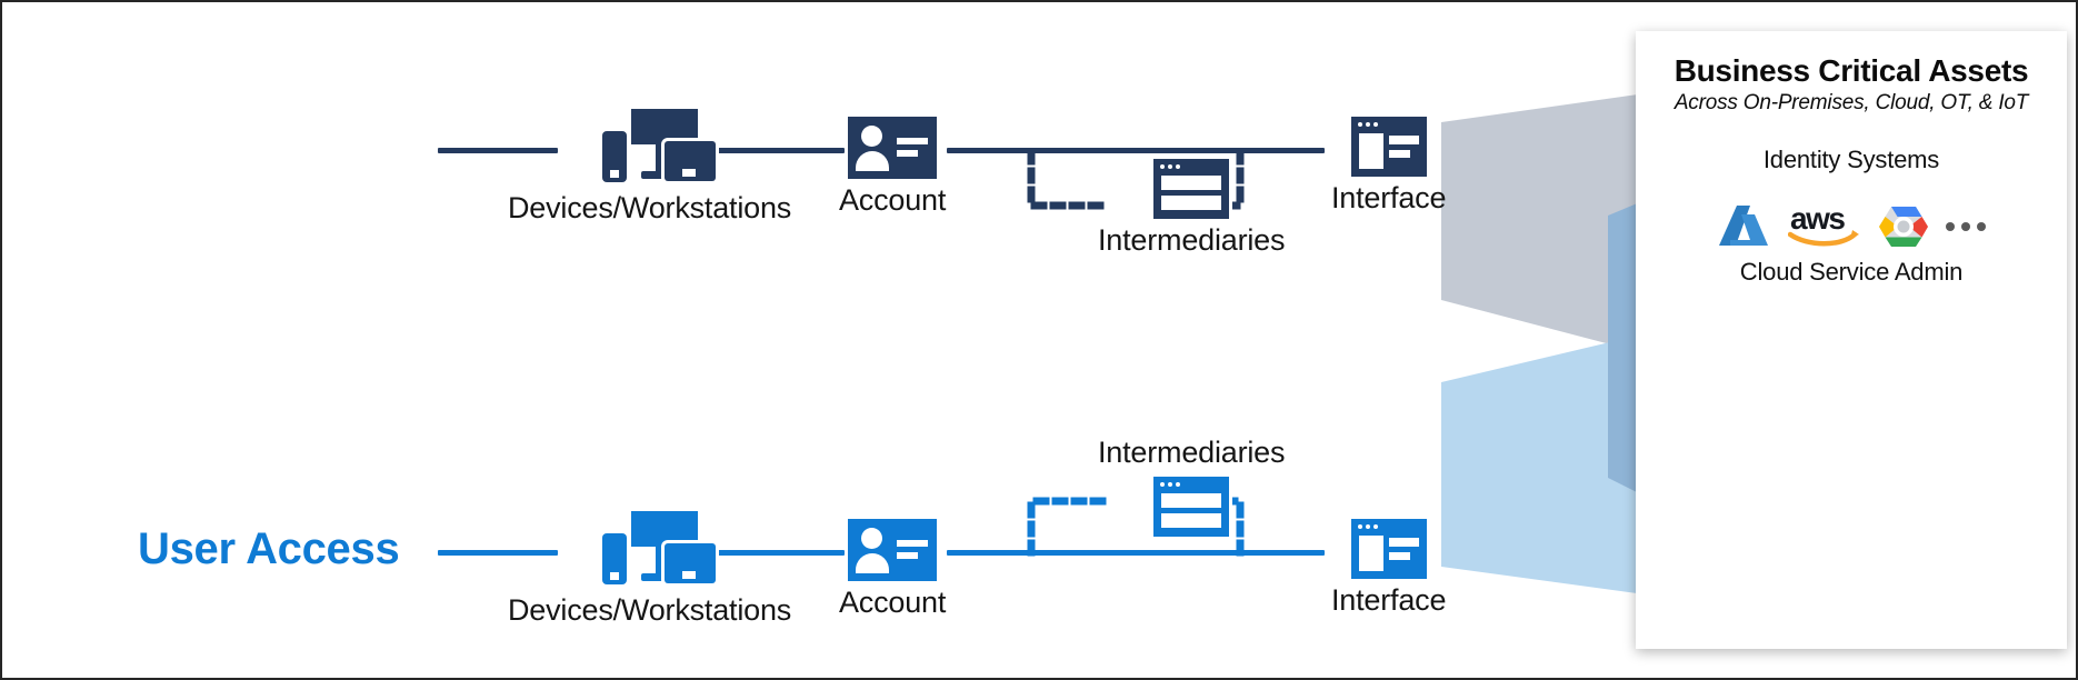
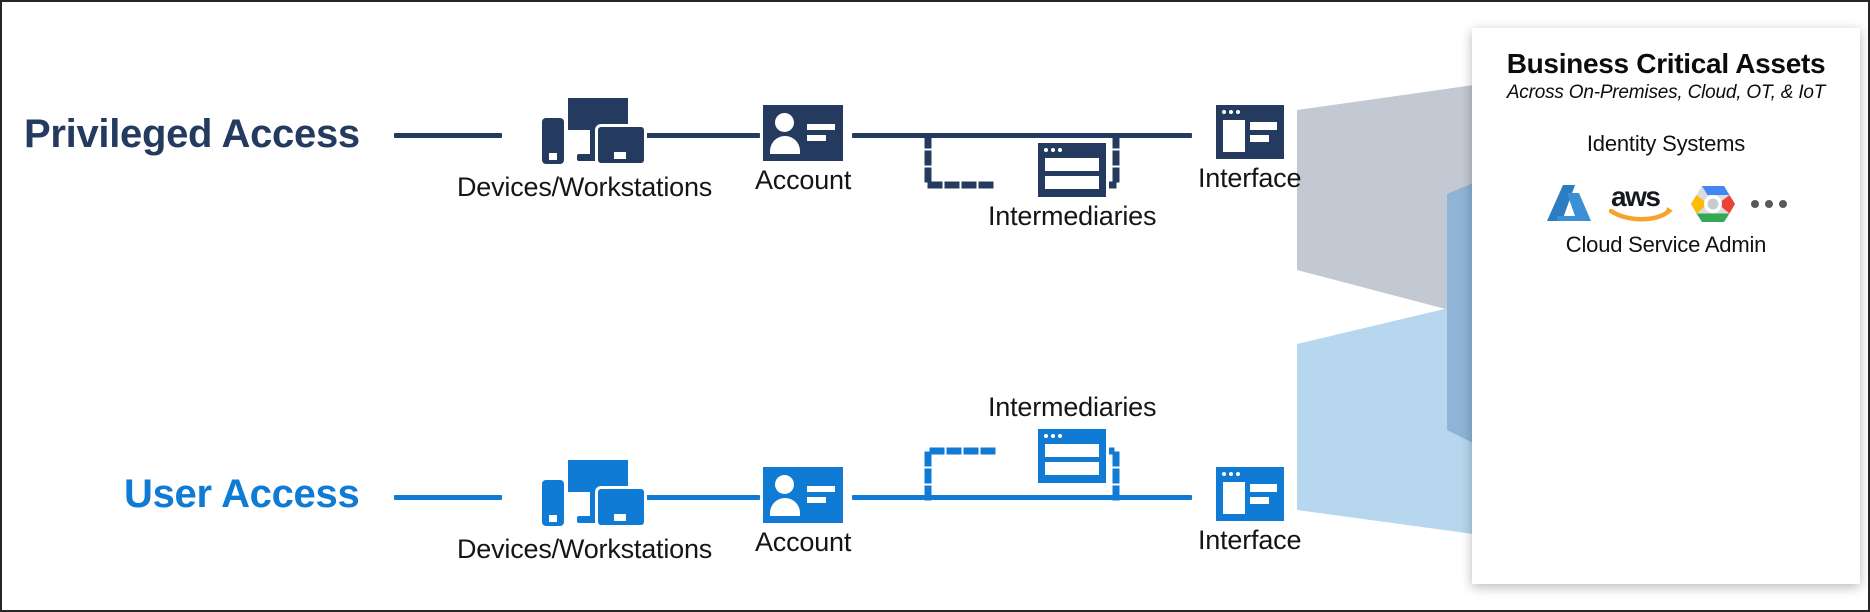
+ Privileged Access
  Devices/Workstations
  Account
  Intermediaries
  Interface
  User Access
  Devices/Workstations
  Account
  Intermediaries
  Interface
  Business Critical Assets
  Across On-Premises, Cloud, OT, & IoT
  Identity Systems
  aws
  Cloud Service Admin
